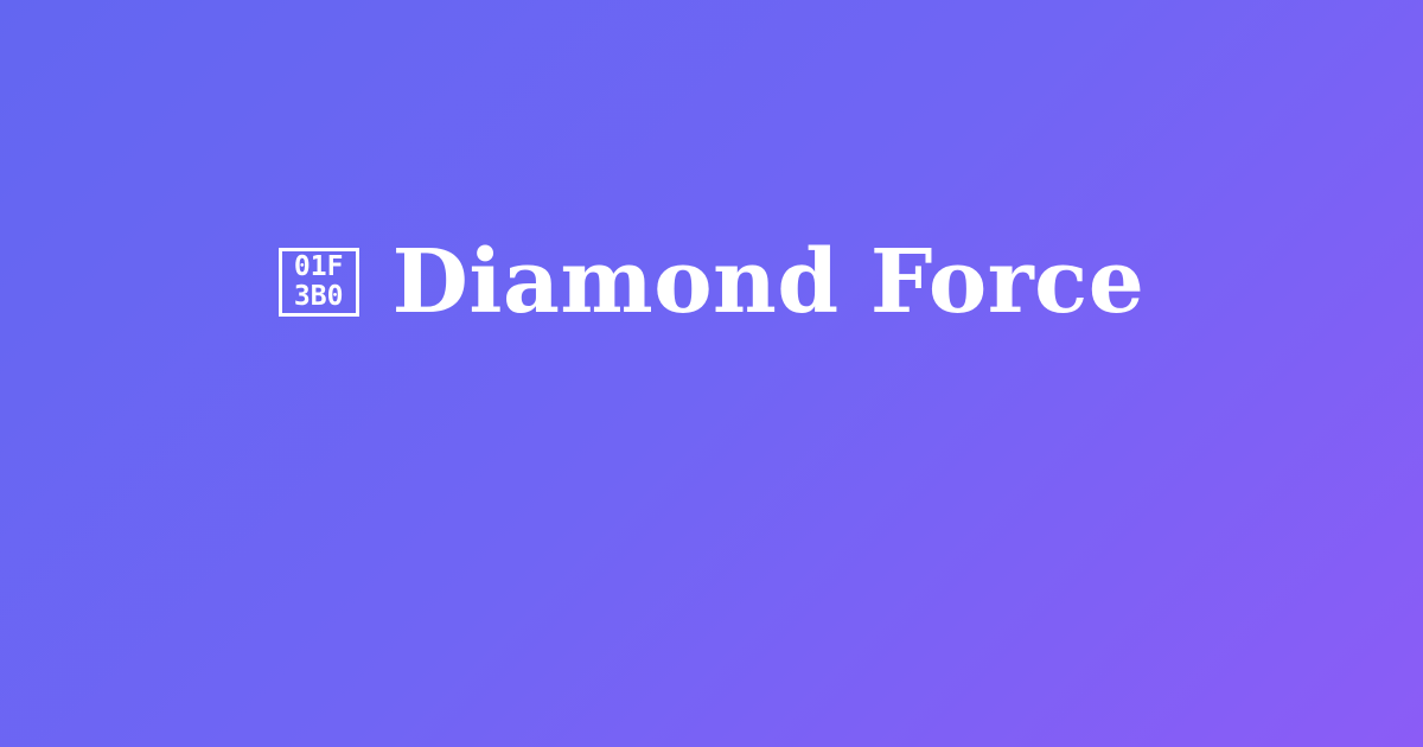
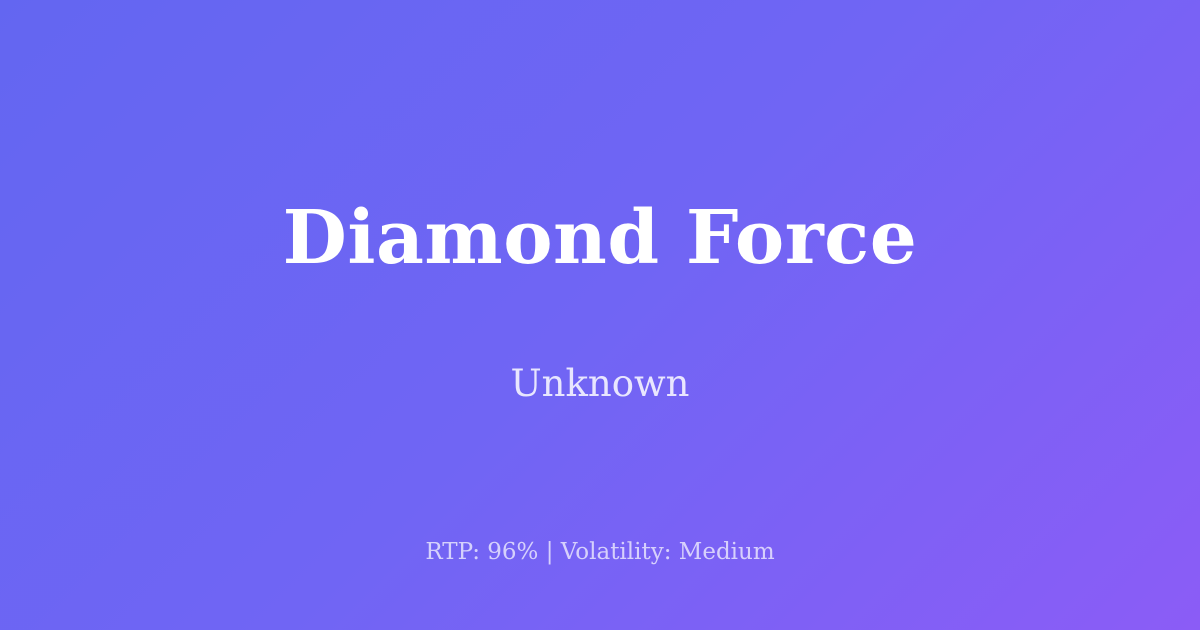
- 01F
- 3B0
  Diamond Force
+ Unknown
+ RTP: 96% | Volatility: Medium
